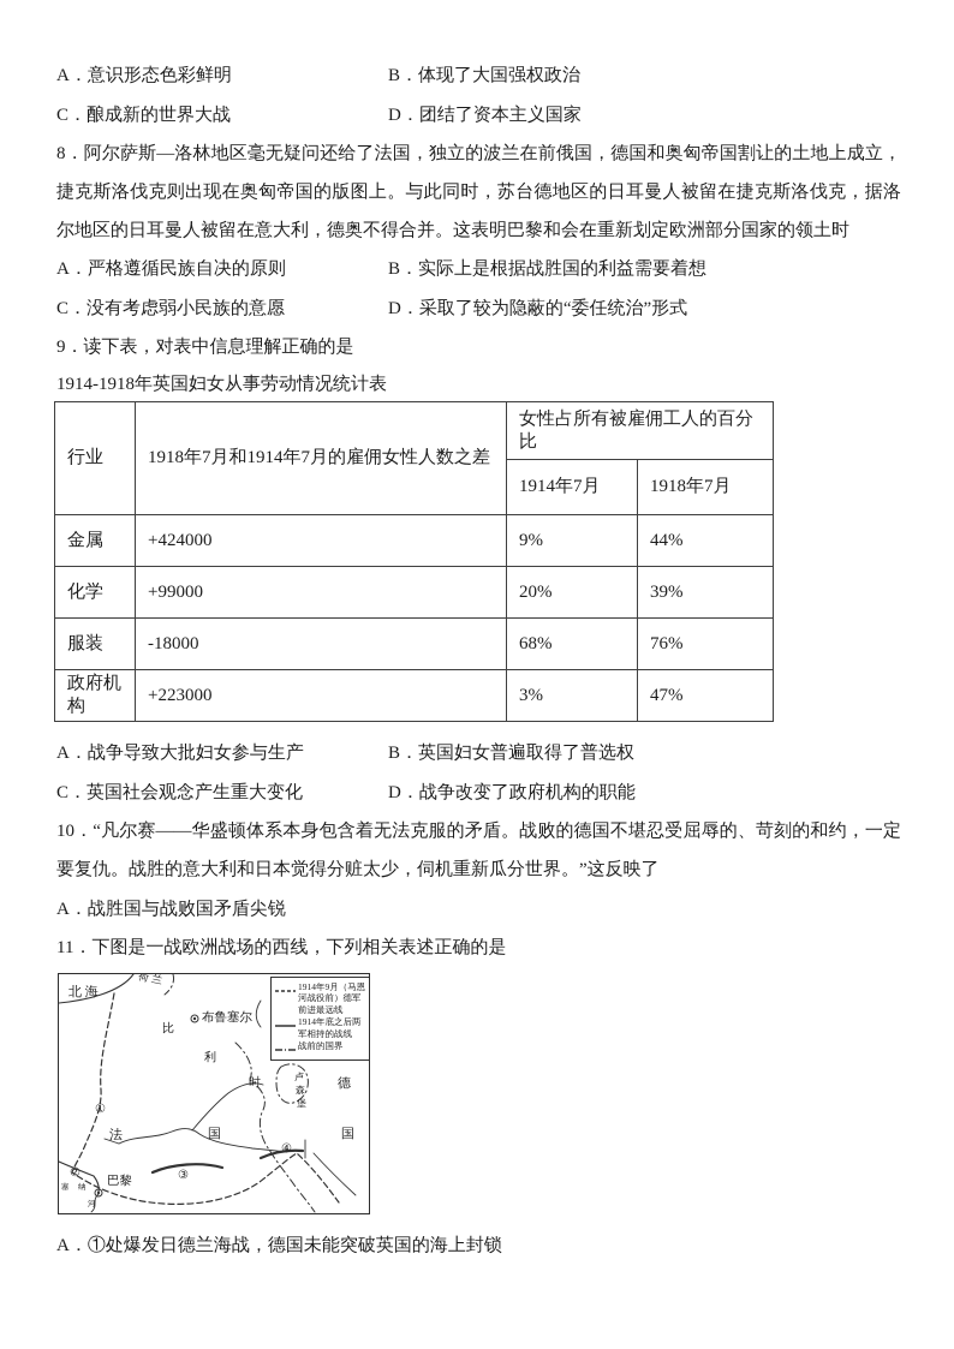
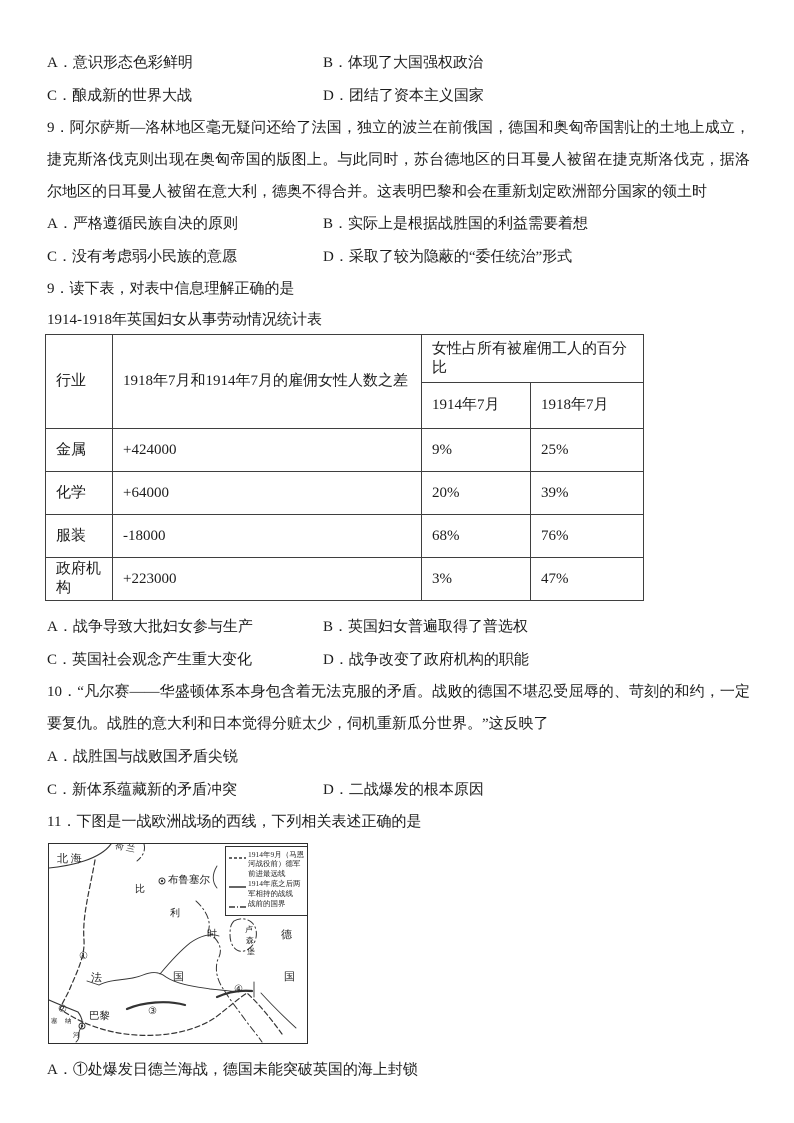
  A．意识形态色彩鲜明
  B．体现了大国强权政治
  C．酿成新的世界大战
  D．团结了资本主义国家
- 8．阿尔萨斯—洛林地区毫无疑问还给了法国，独立的波兰在前俄国，德国和奥匈帝国割让的土地上成立，捷克斯洛伐克则出现在奥匈帝国的版图上。与此同时，苏台德地区的日耳曼人被留在捷克斯洛伐克，据洛尔地区的日耳曼人被留在意大利，德奥不得合并。这表明巴黎和会在重新划定欧洲部分国家的领土时
+ 9．阿尔萨斯—洛林地区毫无疑问还给了法国，独立的波兰在前俄国，德国和奥匈帝国割让的土地上成立，捷克斯洛伐克则出现在奥匈帝国的版图上。与此同时，苏台德地区的日耳曼人被留在捷克斯洛伐克，据洛尔地区的日耳曼人被留在意大利，德奥不得合并。这表明巴黎和会在重新划定欧洲部分国家的领土时
  A．严格遵循民族自决的原则
  B．实际上是根据战胜国的利益需要着想
  C．没有考虑弱小民族的意愿
  D．采取了较为隐蔽的“委任统治”形式
  9．读下表，对表中信息理解正确的是
  1914-1918年英国妇女从事劳动情况统计表
  行业	1918年7月和1914年7月的雇佣女性人数之差	女性占所有被雇佣工人的百分比
  1914年7月	1918年7月
- 金属	+424000	9%	44%
+ 金属	+424000	9%	25%
- 化学	+99000	20%	39%
+ 化学	+64000	20%	39%
  服装	-18000	68%	76%
  政府机构	+223000	3%	47%
  A．战争导致大批妇女参与生产
  B．英国妇女普遍取得了普选权
  C．英国社会观念产生重大变化
  D．战争改变了政府机构的职能
  10．“凡尔赛——华盛顿体系本身包含着无法克服的矛盾。战败的德国不堪忍受屈辱的、苛刻的和约，一定要复仇。战胜的意大利和日本觉得分赃太少，伺机重新瓜分世界。”这反映了
  A．战胜国与战败国矛盾尖锐
+ C．新体系蕴藏新的矛盾冲突
+ D．二战爆发的根本原因
  11．下图是一战欧洲战场的西线，下列相关表述正确的是
  北 海
  布鲁塞尔
  比
  利
  时
  卢
  森
  堡
  德
  国
  法
  国
  巴黎
  ①
  ②
  ③
  ④
  1914年9月（马恩河战役前）德军前进最远线
  1914年底之后两军相持的战线
  战前的国界
  A．①处爆发日德兰海战，德国未能突破英国的海上封锁
